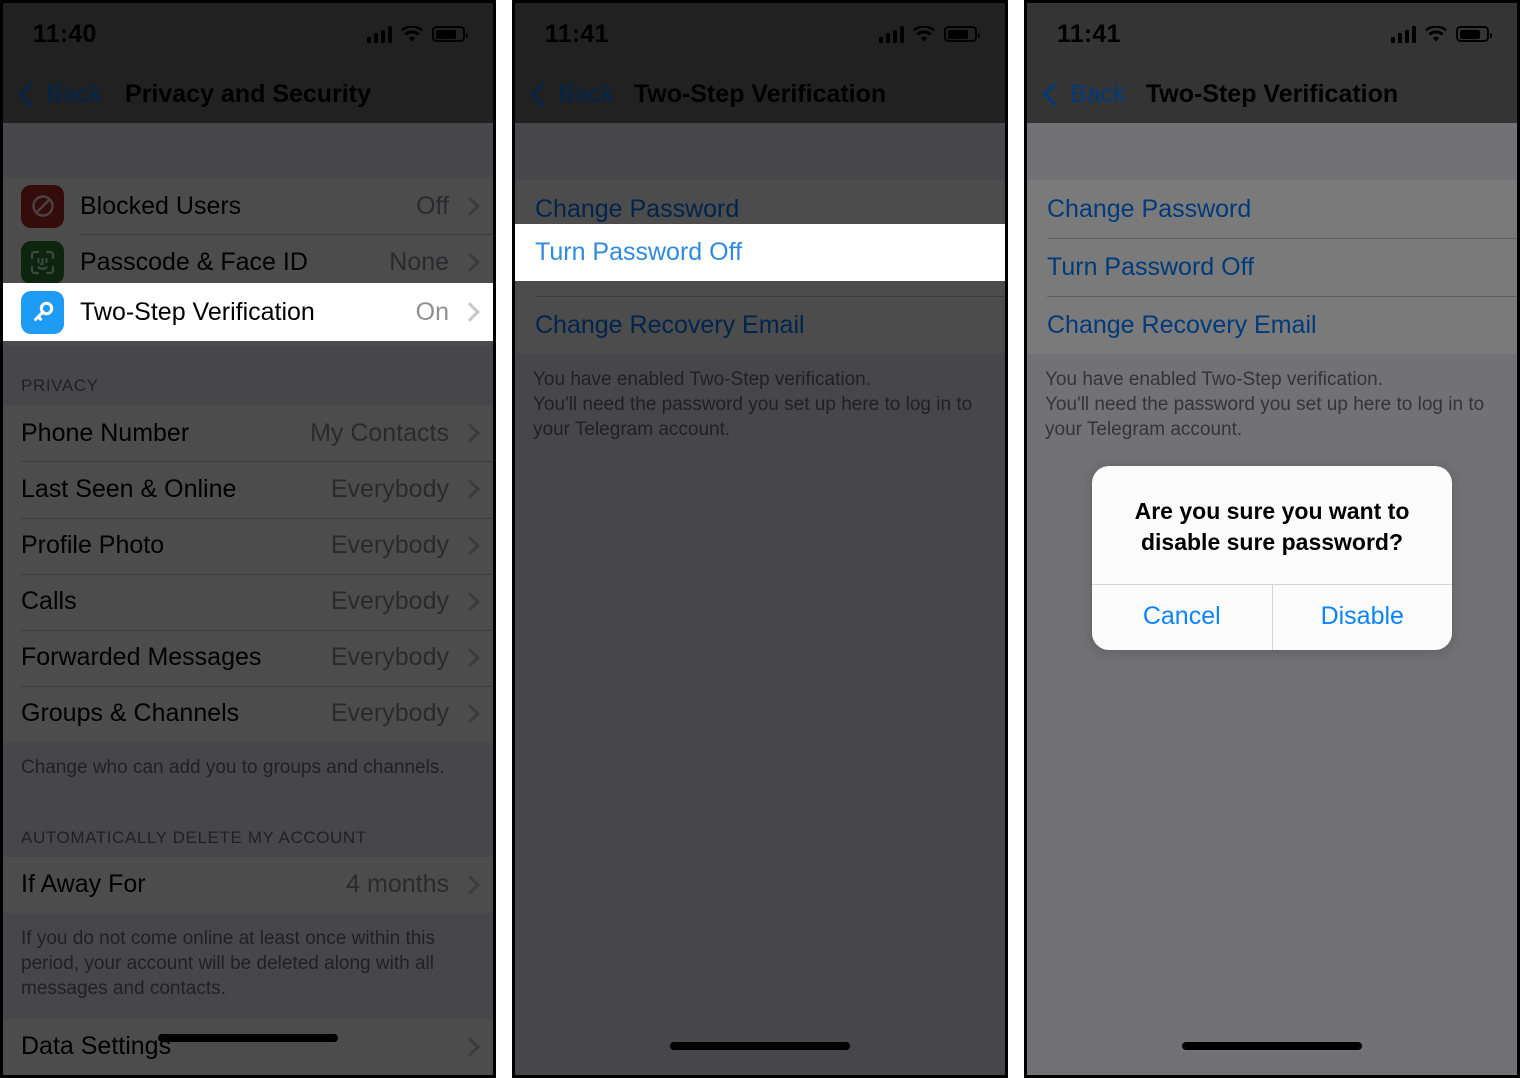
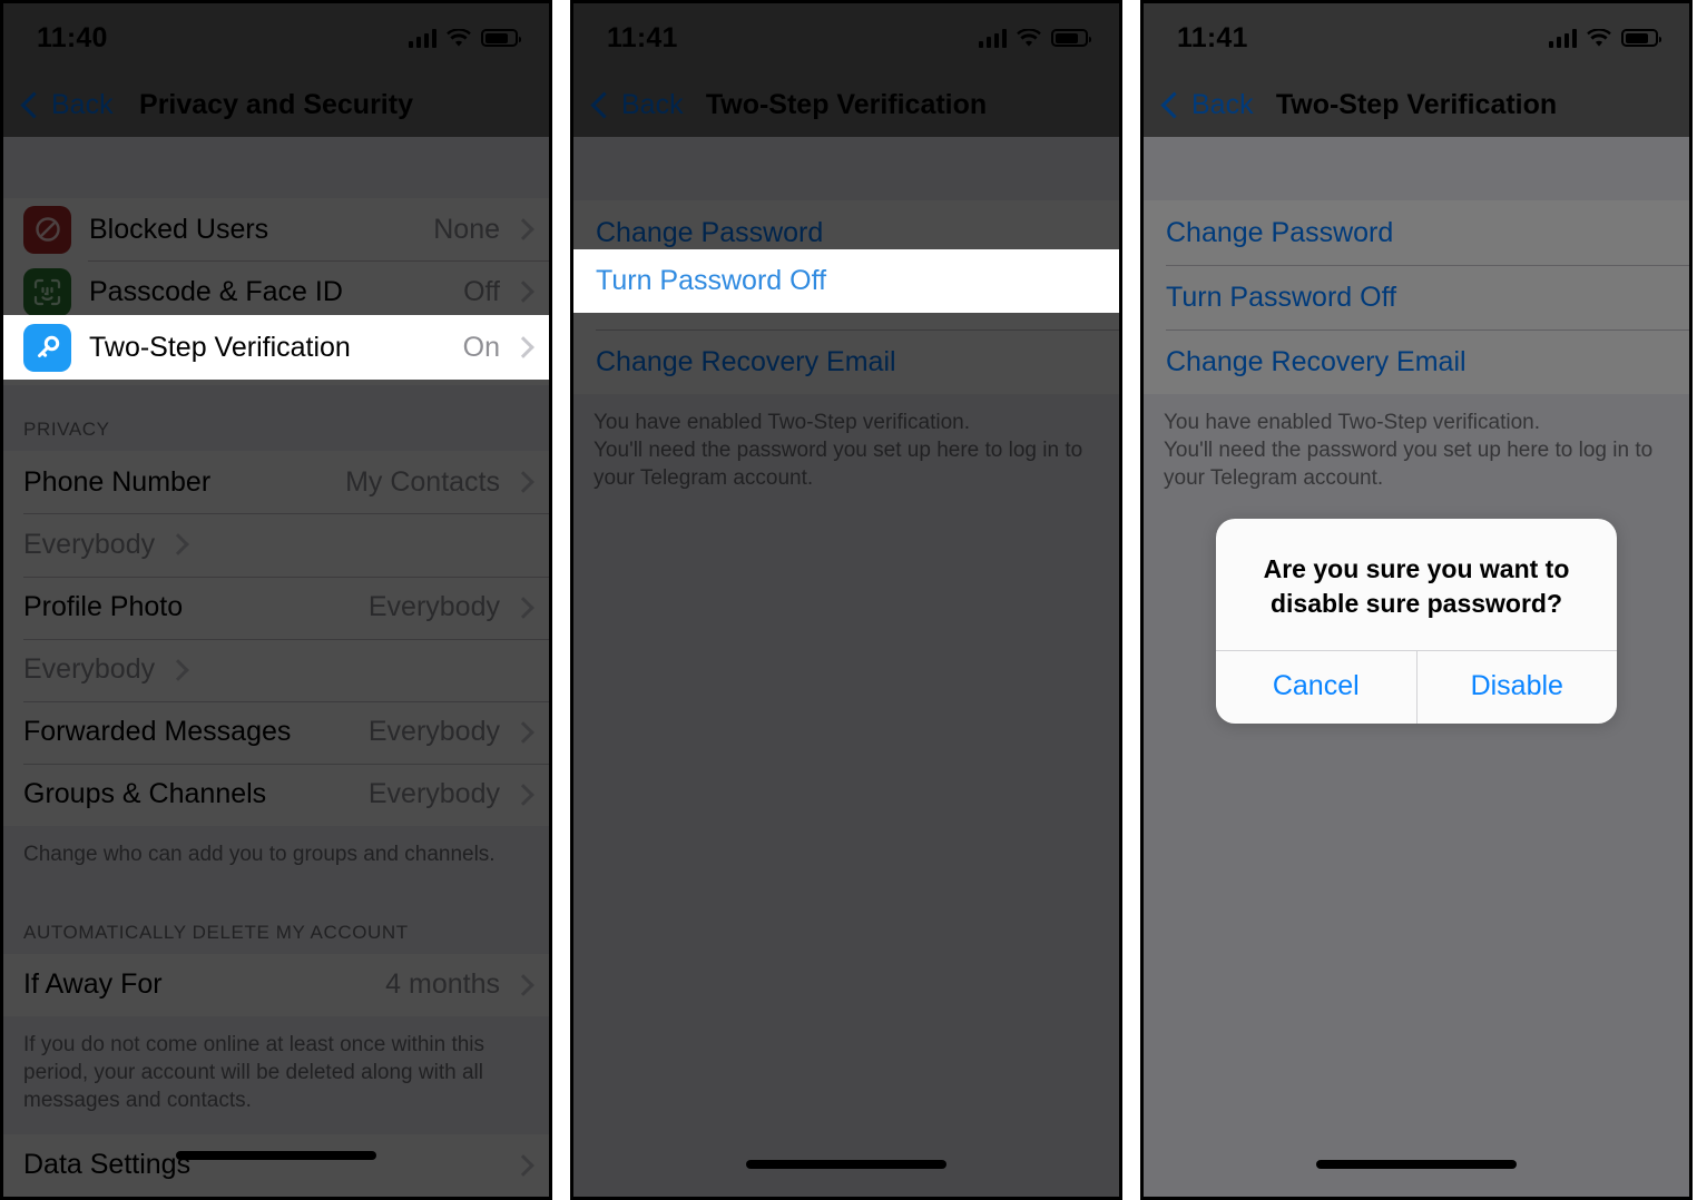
  11:40
  Back
  Privacy and Security
  Blocked Users
- Off
+ None
  Passcode & Face ID
- None
+ Off
  PRIVACY
  Phone Number
  My Contacts
- Last Seen & Online
  Everybody
  Profile Photo
  Everybody
- Calls
  Everybody
  Forwarded Messages
  Everybody
  Groups & Channels
  Everybody
  Change who can add you to groups and channels.
  AUTOMATICALLY DELETE MY ACCOUNT
  If Away For
  4 months
  If you do not come online at least once within this period, your account will be deleted along with all messages and contacts.
  Data Settings
  Two-Step Verification
  On
  11:41
  Back
  Two-Step Verification
  Change Password
  Change Recovery Email
  You have enabled Two-Step verification.
  You'll need the password you set up here to log in to your Telegram account.
  Turn Password Off
  11:41
  Back
  Two-Step Verification
  Change Password
  Turn Password Off
  Change Recovery Email
  You have enabled Two-Step verification.
  You'll need the password you set up here to log in to your Telegram account.
  Are you sure you want to disable sure password?
  Cancel
  Disable
